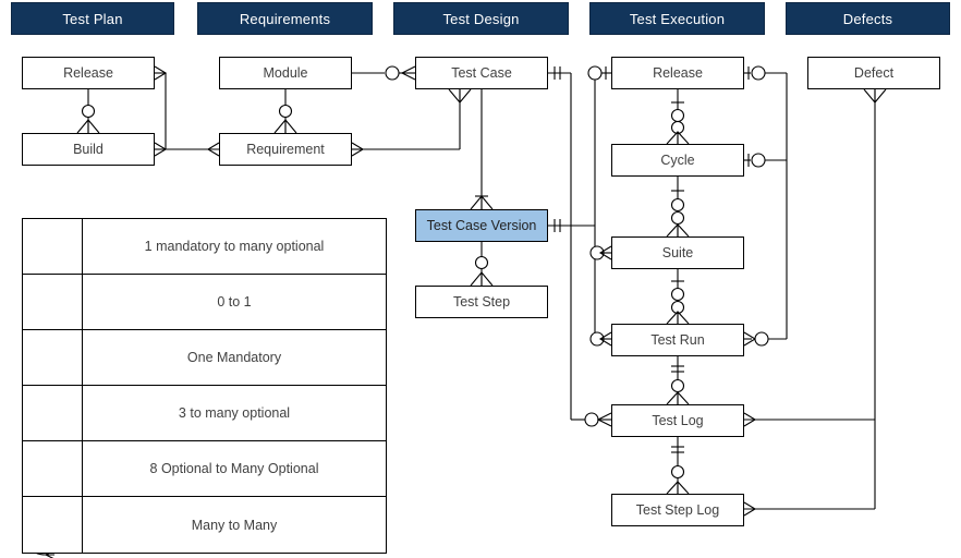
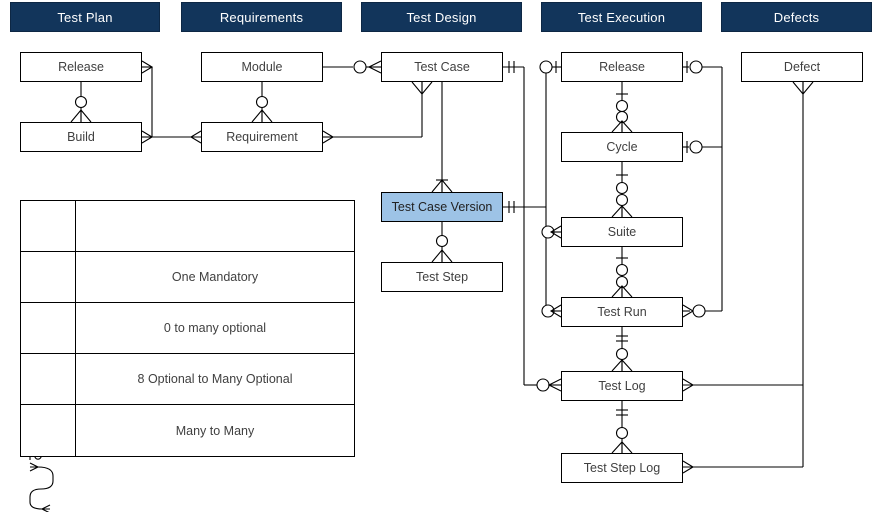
  Test Plan
  Requirements
  Test Design
  Test Execution
  Defects
  Release
  Build
  Module
  Requirement
  Test Case
  Test Case Version
  Test Step
  Release
  Cycle
  Suite
  Test Run
  Test Log
  Test Step Log
  Defect
- 1 mandatory to many optional
- 0 to 1
  One Mandatory
- 3 to many optional
+ 0 to many optional
  8 Optional to Many Optional
  Many to Many
